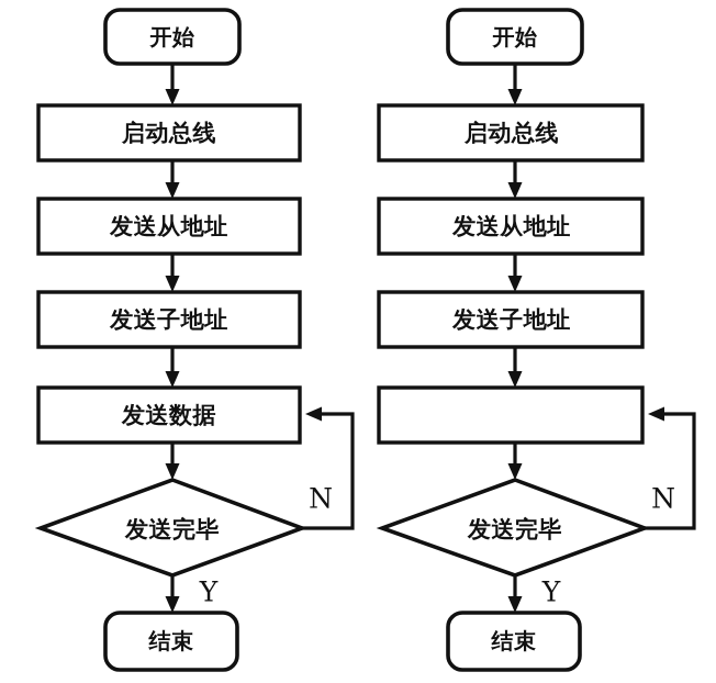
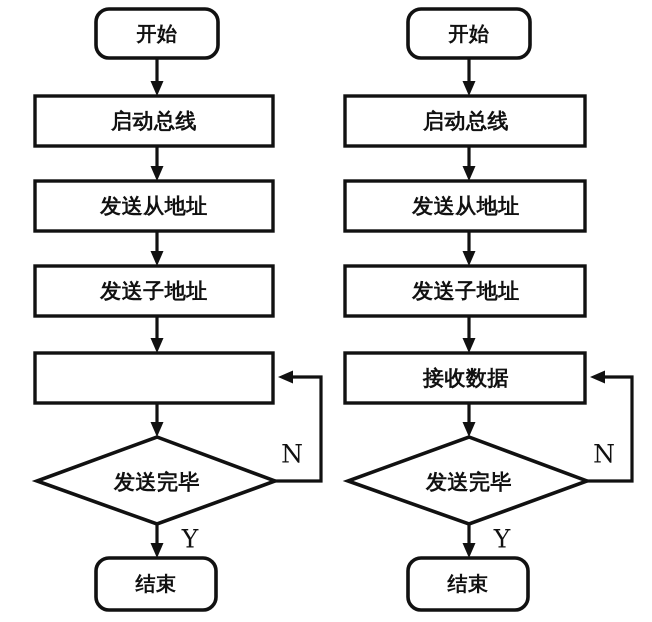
  开始
  启动总线
  发送从地址
  发送子地址
- 发送数据
  发送完毕
  N
  Y
  结束
  开始
  启动总线
  发送从地址
  发送子地址
+ 接收数据
  发送完毕
  N
  Y
  结束
